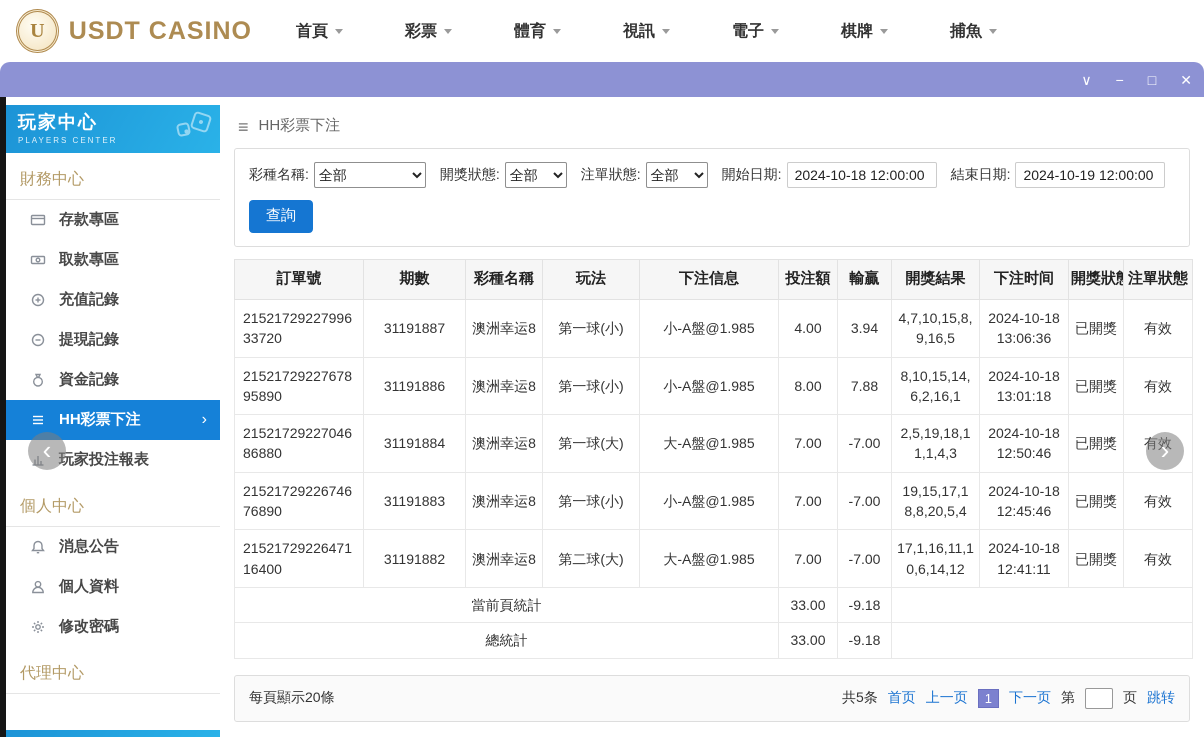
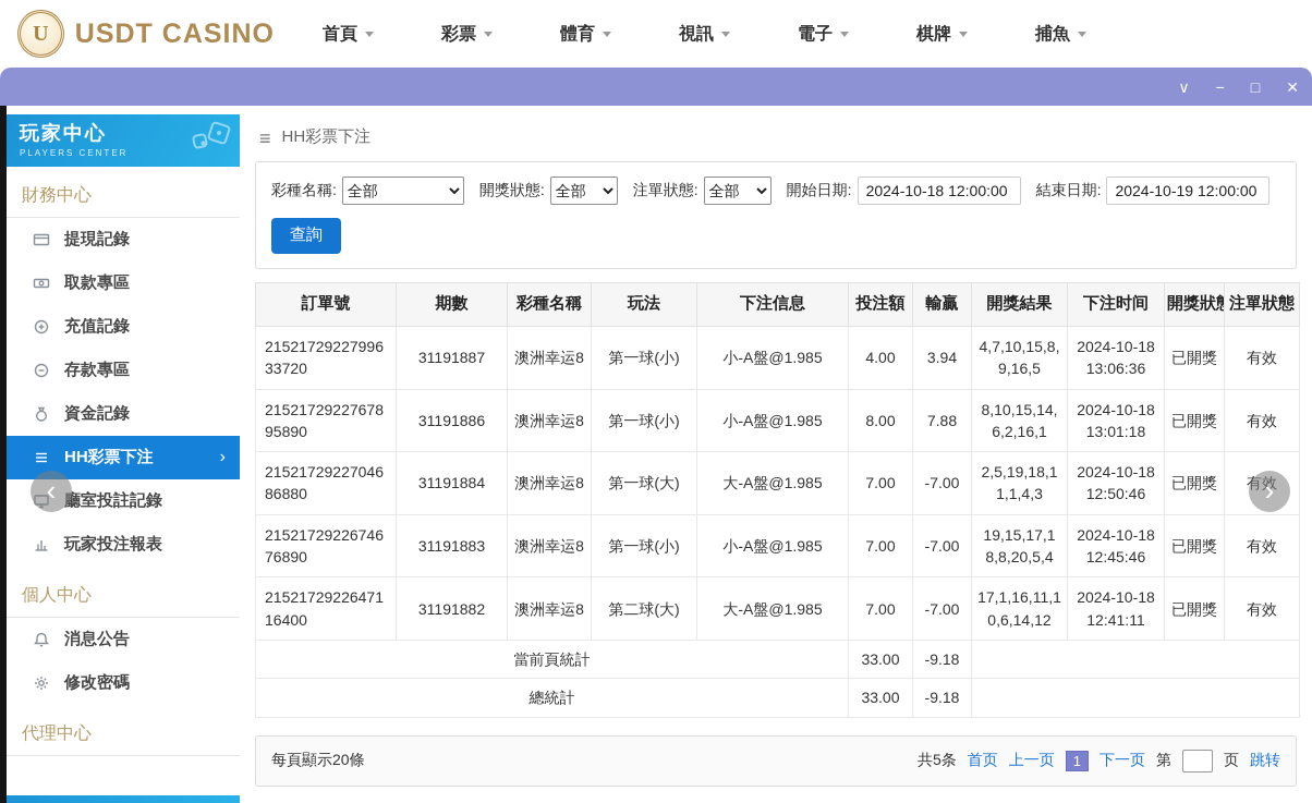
  U
  USDT CASINO
  首頁
  彩票
  體育
  視訊
  電子
  棋牌
  捕魚
  ∨
  −
  □
  ✕
  玩家中心
  PLAYERS CENTER
  財務中心
- 存款專區
+ 提現記錄
  取款專區
  充值記錄
- 提現記錄
+ 存款專區
  資金記錄
  HH彩票下注
  ›
+ 廳室投註記錄
  玩家投注報表
  個人中心
  消息公告
- 個人資料
  修改密碼
  代理中心
  ≡
  HH彩票下注
  彩種名稱:
  全部
  開獎狀態:
  全部
  注單狀態:
  全部
  開始日期:
  2024-10-18 12:00:00
  結束日期:
  2024-10-19 12:00:00
  查詢
  訂單號	期數	彩種名稱	玩法	下注信息	投注額	輸贏	開獎結果	下注时间	開獎狀	注單狀態
  2152172922799633720	31191887	澳洲幸运8	第一球(小)	小-A盤@1.985	4.00	3.94	4,7,10,15,8,9,16,5	2024-10-18 13:06:36	已開獎	有效
  2152172922767895890	31191886	澳洲幸运8	第一球(小)	小-A盤@1.985	8.00	7.88	8,10,15,14,6,2,16,1	2024-10-18 13:01:18	已開獎	有效
  2152172922704686880	31191884	澳洲幸运8	第一球(大)	大-A盤@1.985	7.00	-7.00	2,5,19,18,11,1,4,3	2024-10-18 12:50:46	已開獎	有效
  2152172922674676890	31191883	澳洲幸运8	第一球(小)	小-A盤@1.985	7.00	-7.00	19,15,17,18,8,20,5,4	2024-10-18 12:45:46	已開獎	有效
  2152172922647116400	31191882	澳洲幸运8	第二球(大)	大-A盤@1.985	7.00	-7.00	17,1,16,11,10,6,14,12	2024-10-18 12:41:11	已開獎	有效
  當前頁統計	33.00	-9.18
  總統計	33.00	-9.18
  每頁顯示20條
  共5条
  首页
  上一页
  1
  下一页
  第
  页
  跳转
  ‹
  ›
